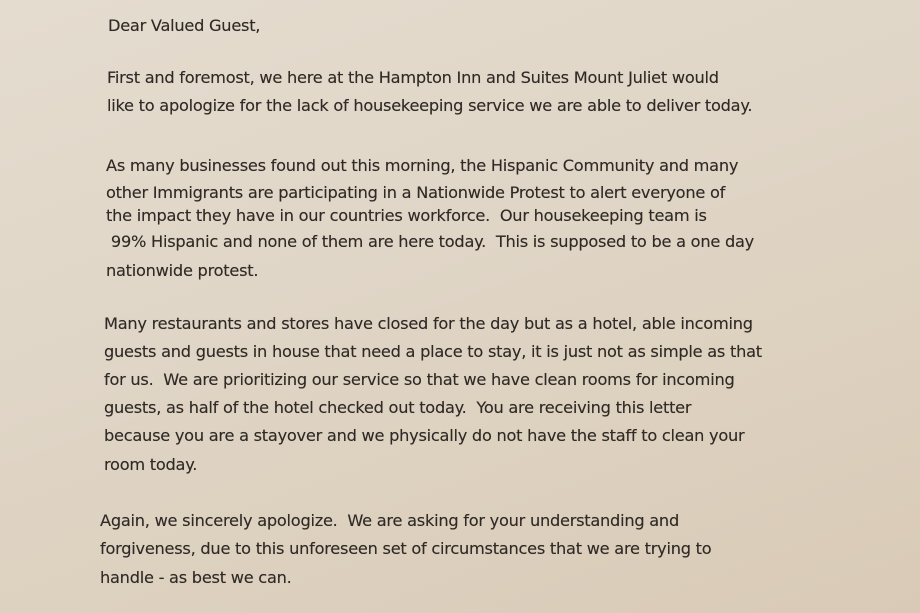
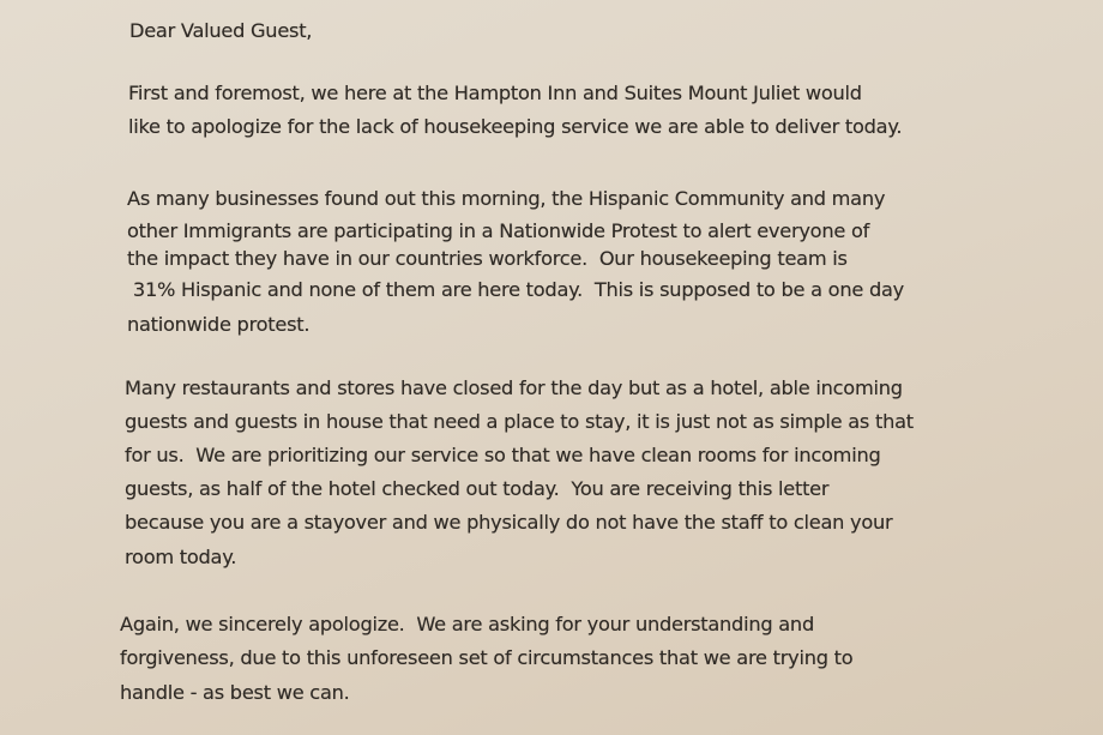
  Dear Valued Guest,
  First and foremost, we here at the Hampton Inn and Suites Mount Juliet would
  like to apologize for the lack of housekeeping service we are able to deliver today.
  As many businesses found out this morning, the Hispanic Community and many
  other Immigrants are participating in a Nationwide Protest to alert everyone of
  the impact they have in our countries workforce. Our housekeeping team is
- 99% Hispanic and none of them are here today. This is supposed to be a one day
+ 31% Hispanic and none of them are here today. This is supposed to be a one day
  nationwide protest.
  Many restaurants and stores have closed for the day but as a hotel, able incoming
  guests and guests in house that need a place to stay, it is just not as simple as that
  for us. We are prioritizing our service so that we have clean rooms for incoming
  guests, as half of the hotel checked out today. You are receiving this letter
  because you are a stayover and we physically do not have the staff to clean your
  room today.
  Again, we sincerely apologize. We are asking for your understanding and
  forgiveness, due to this unforeseen set of circumstances that we are trying to
  handle - as best we can.
